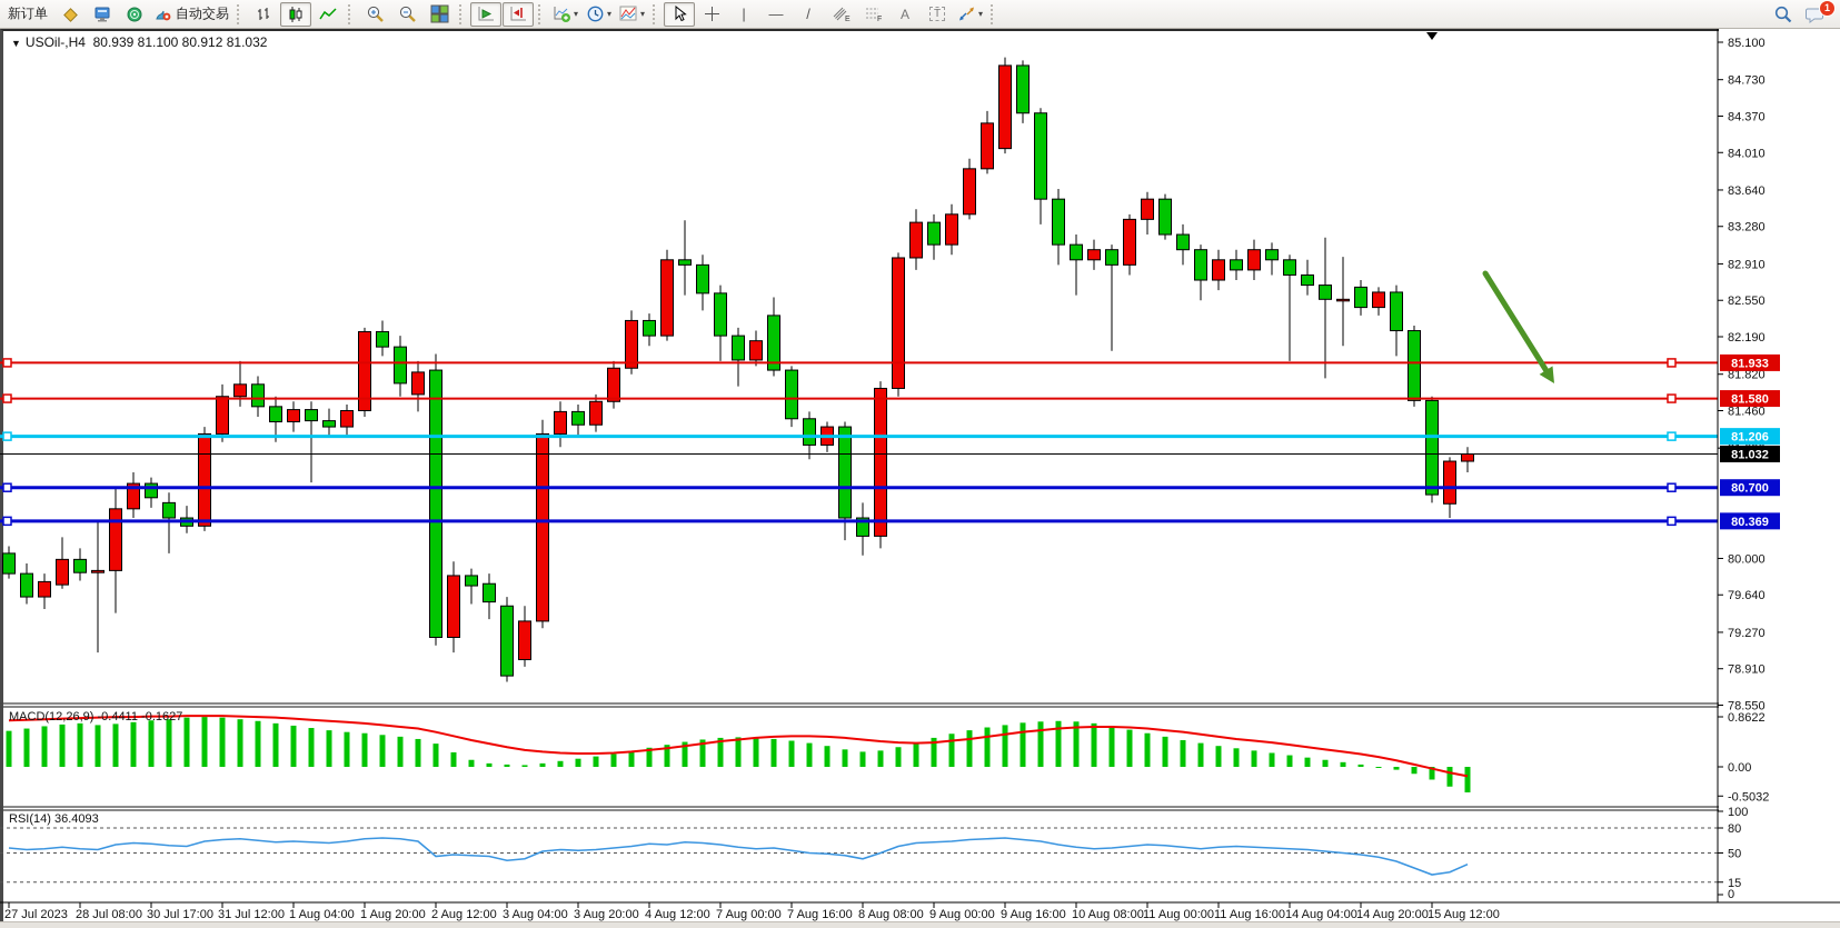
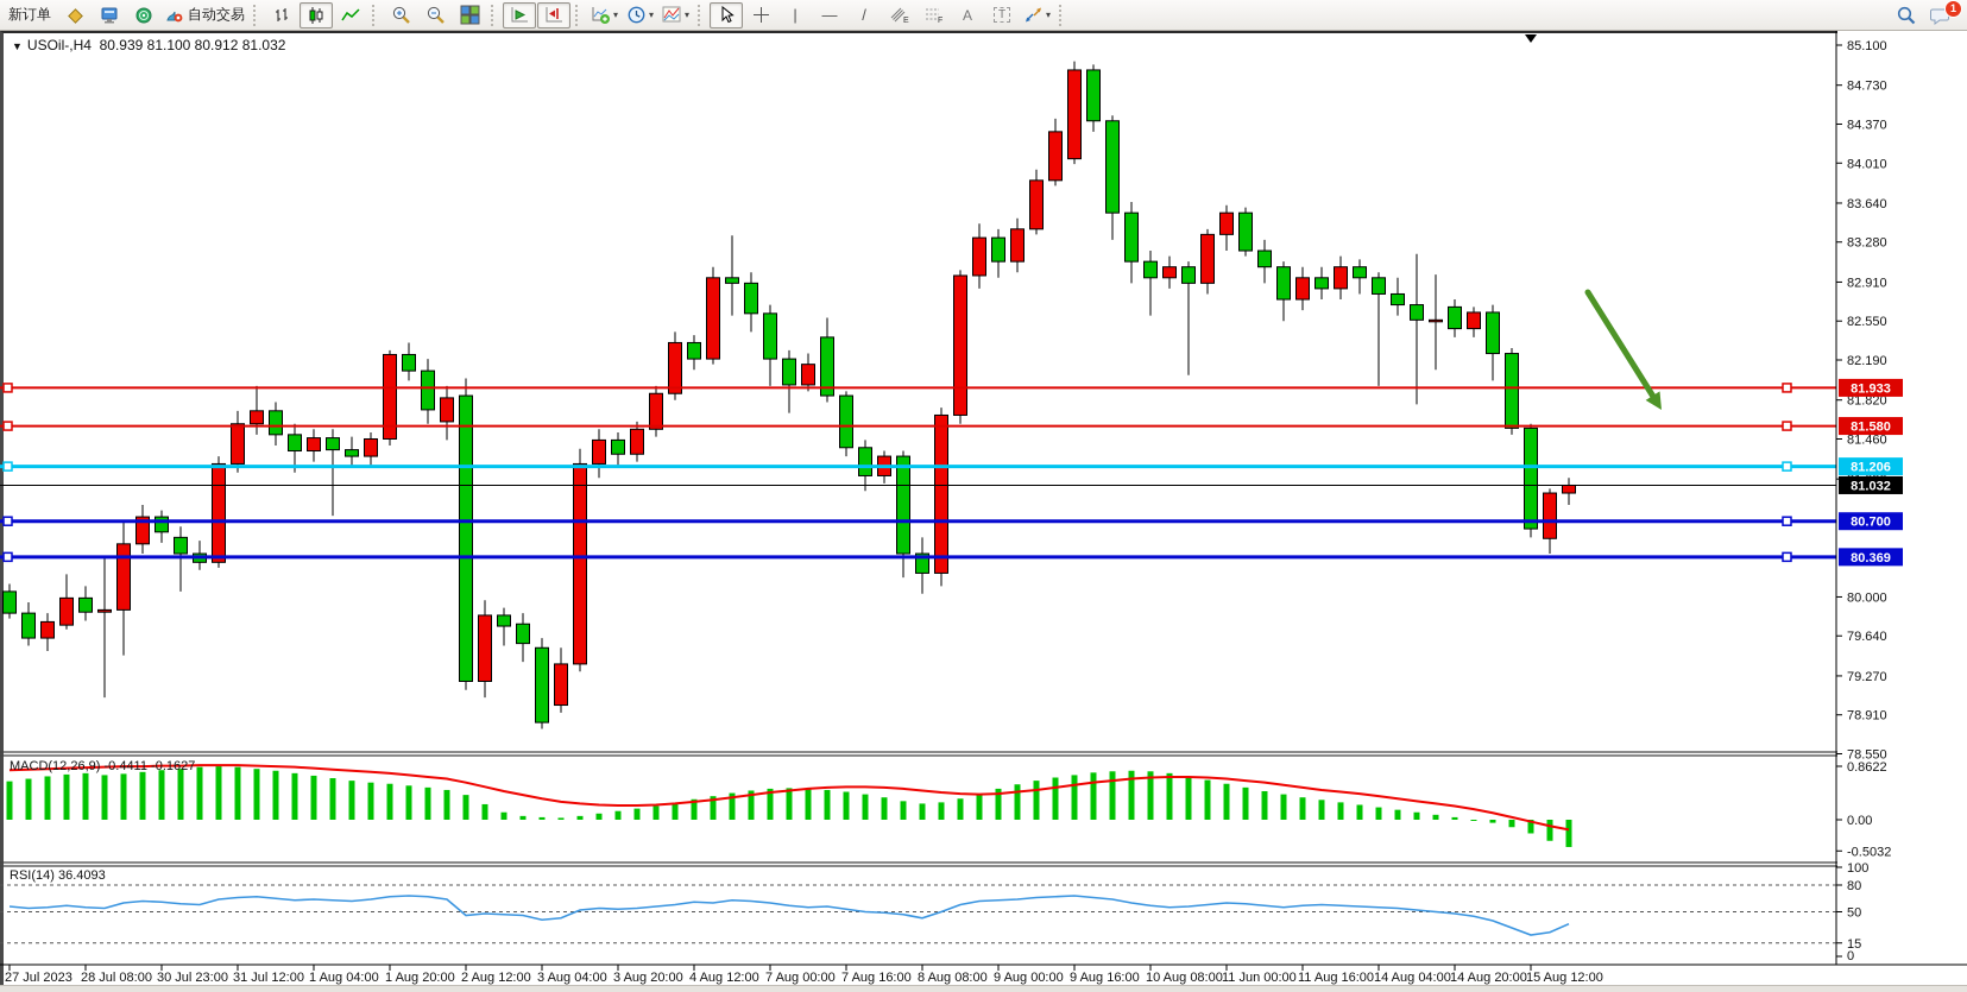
  新订单
  自动交易
  ▾
  ▾
  ▾
  |
  —
  /
  A
  T
  ▾
  1
  85.100
  84.730
  84.370
  84.010
  83.640
  83.280
  82.910
  82.550
  82.190
  81.820
  81.460
  80.000
  79.640
  79.270
  78.910
  78.550
  0.8622
  0.00
  -0.5032
  100
  80
  50
  15
  0
  81.933
  81.580
  81.206
  80.700
  80.369
  81.032
  27 Jul 2023
  28 Jul 08:00
- 30 Jul 17:00
+ 30 Jul 23:00
  31 Jul 12:00
  1 Aug 04:00
  1 Aug 20:00
  2 Aug 12:00
  3 Aug 04:00
  3 Aug 20:00
  4 Aug 12:00
  7 Aug 00:00
  7 Aug 16:00
  8 Aug 08:00
  9 Aug 00:00
  9 Aug 16:00
  10 Aug 08:00
- 11 Aug 00:00
+ 11 Jun 00:00
  11 Aug 16:00
  14 Aug 04:00
  14 Aug 20:00
  15 Aug 12:00
  ▼ USOil-,H4 80.939 81.100 80.912 81.032
  MACD(12,26,9) -0.4411 -0.1627
  RSI(14) 36.4093
